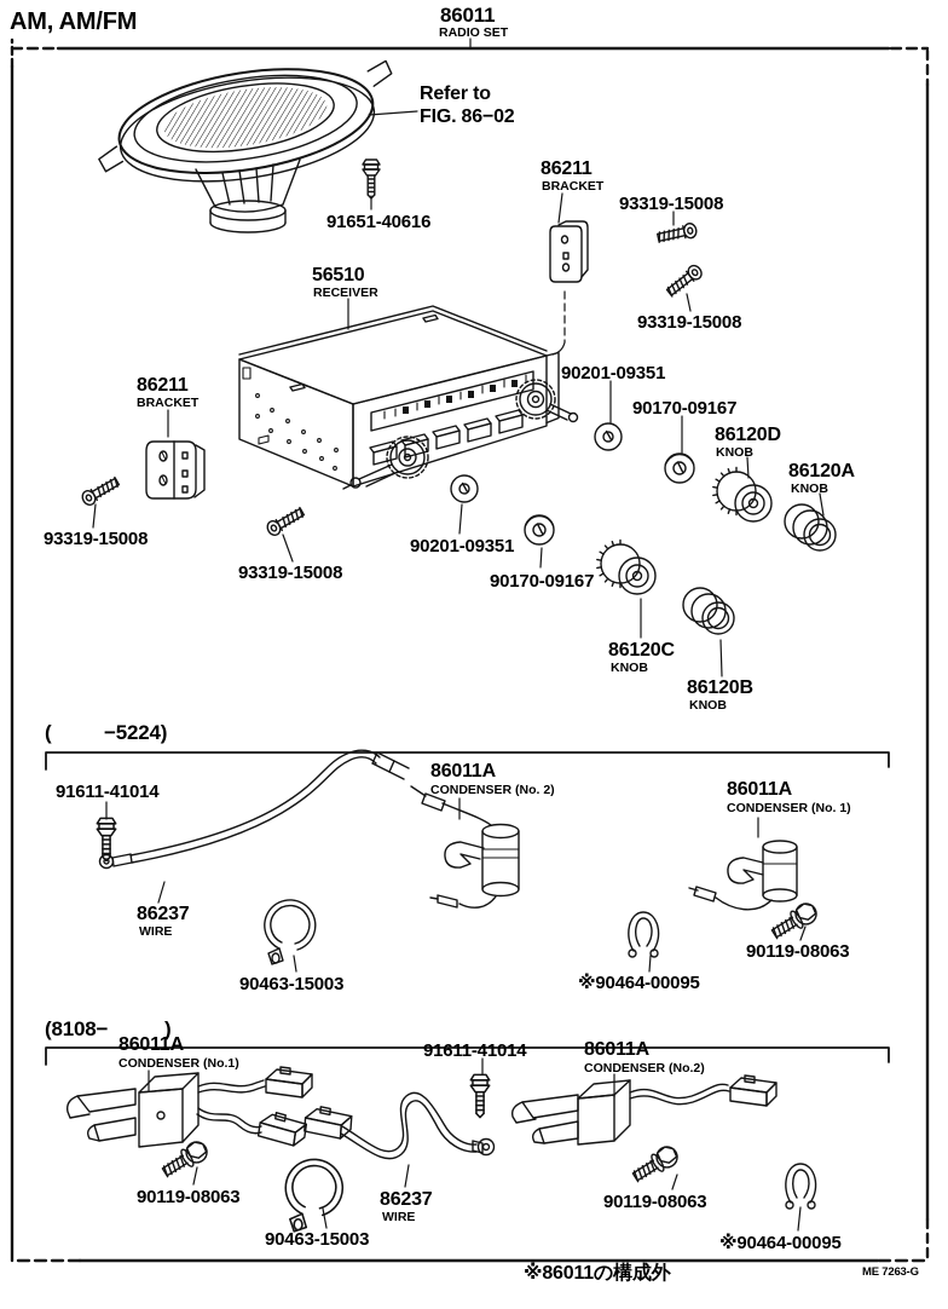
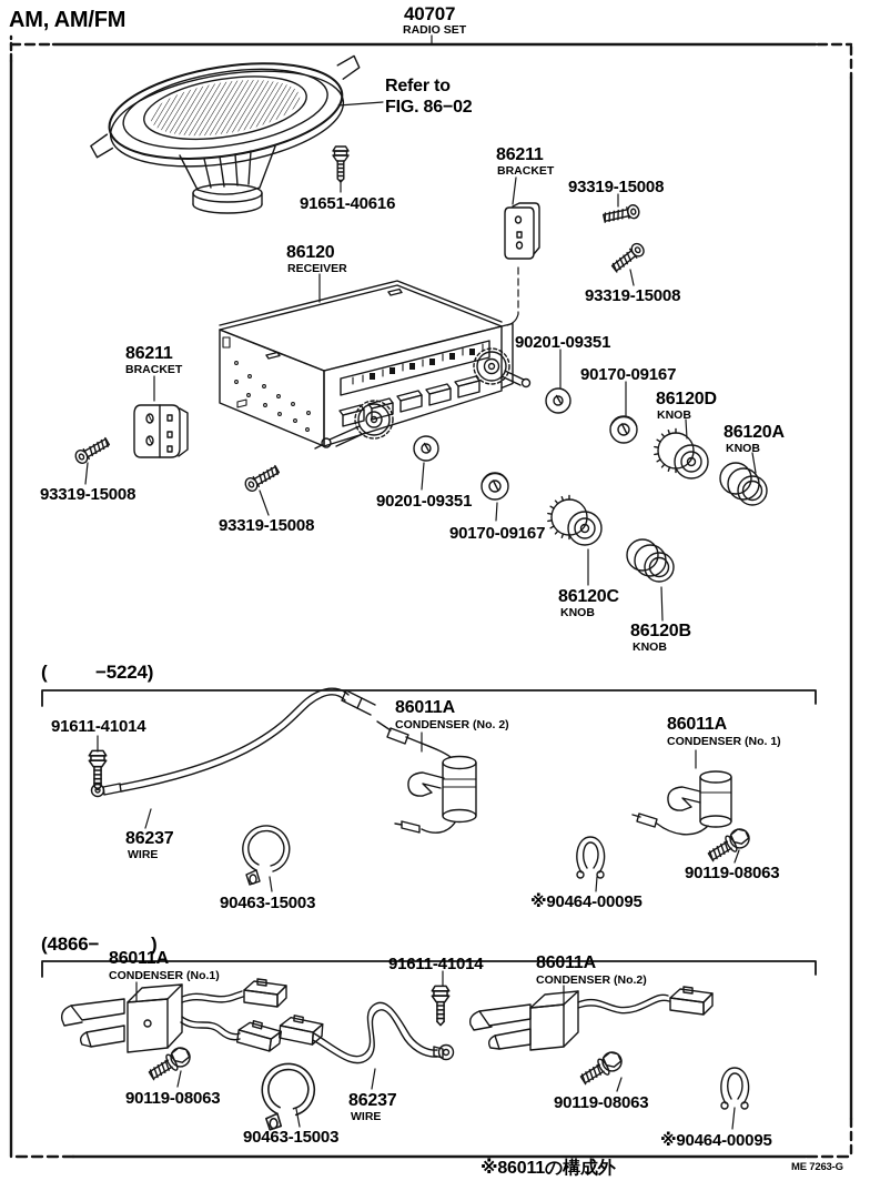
  AM, AM/FM
- 86011
+ 40707
  RADIO SET
  Refer to
  FIG. 86−02
  91651-40616
  86211
  BRACKET
  93319-15008
  93319-15008
- 56510
+ 86120
  RECEIVER
  90201-09351
  90170-09167
  86120D
  KNOB
  86120A
  KNOB
  86211
  BRACKET
  93319-15008
  93319-15008
  90201-09351
  90170-09167
  86120C
  KNOB
  86120B
  KNOB
  (
  −5224)
  91611-41014
  86237
  WIRE
  90463-15003
  86011A
  CONDENSER (No. 2)
  86011A
  CONDENSER (No. 1)
  ※90464-00095
  90119-08063
- (8108−
+ (4866−
  )
  86011A
  CONDENSER (No.1)
  91611-41014
  86011A
  CONDENSER (No.2)
  90119-08063
  90463-15003
  86237
  WIRE
  90119-08063
  ※90464-00095
  ※86011の構成外
  ME 7263-G
